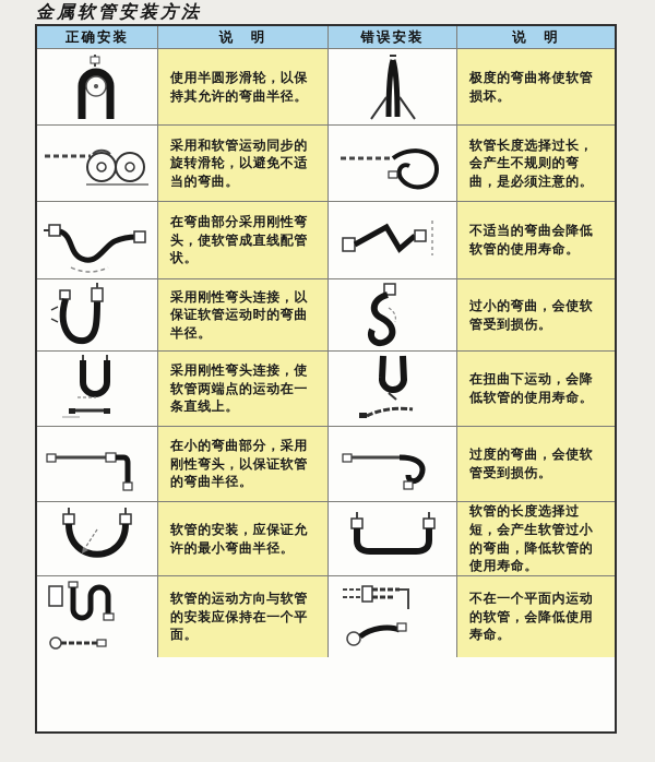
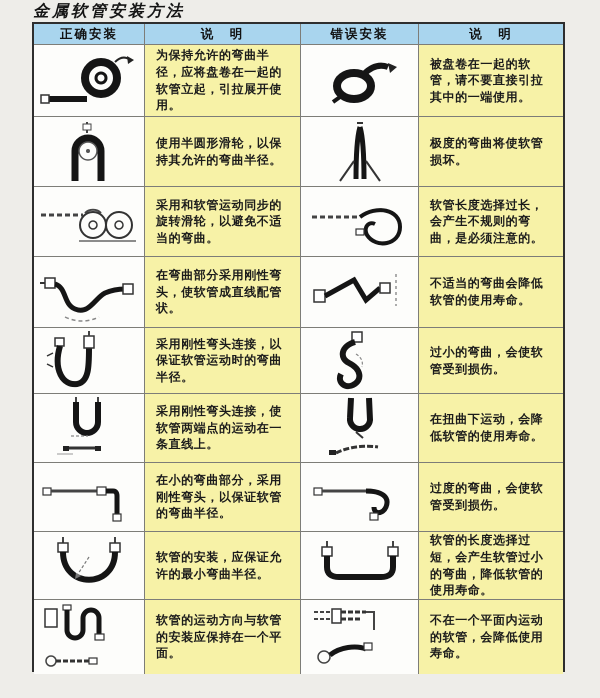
  金属软管安装方法
  正确安装
  说 明
  错误安装
  说 明
+ 为保持允许的弯曲半径，应将盘卷在一起的软管立起，引拉展开使用。
+ 被盘卷在一起的软管，请不要直接引拉其中的一端使用。
  使用半圆形滑轮，以保持其允许的弯曲半径。
  极度的弯曲将使软管损坏。
  采用和软管运动同步的旋转滑轮，以避免不适当的弯曲。
  软管长度选择过长，会产生不规则的弯曲，是必须注意的。
  在弯曲部分采用刚性弯头，使软管成直线配管状。
  不适当的弯曲会降低软管的使用寿命。
  采用刚性弯头连接，以保证软管运动时的弯曲半径。
  过小的弯曲，会使软管受到损伤。
  采用刚性弯头连接，使软管两端点的运动在一条直线上。
  在扭曲下运动，会降低软管的使用寿命。
  在小的弯曲部分，采用刚性弯头，以保证软管的弯曲半径。
  过度的弯曲，会使软管受到损伤。
  软管的安装，应保证允许的最小弯曲半径。
  软管的长度选择过短，会产生软管过小的弯曲，降低软管的使用寿命。
  软管的运动方向与软管的安装应保持在一个平面。
  不在一个平面内运动的软管，会降低使用寿命。
